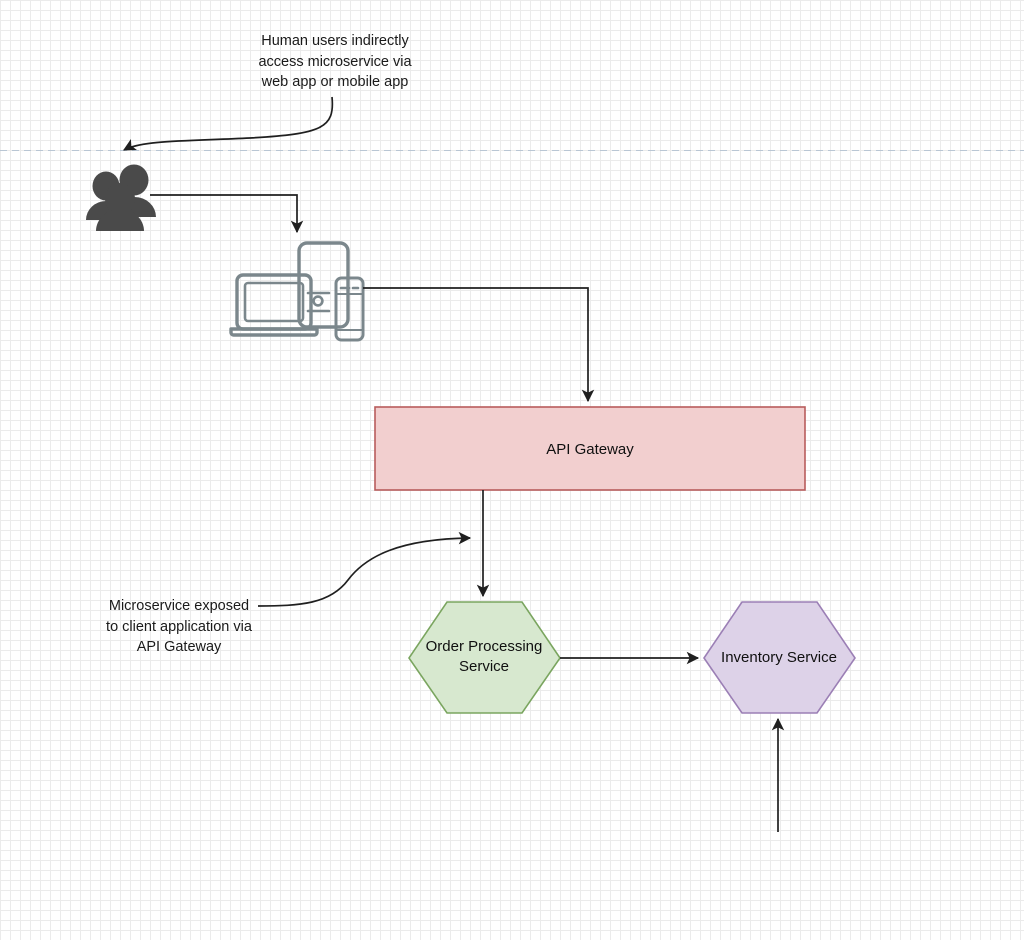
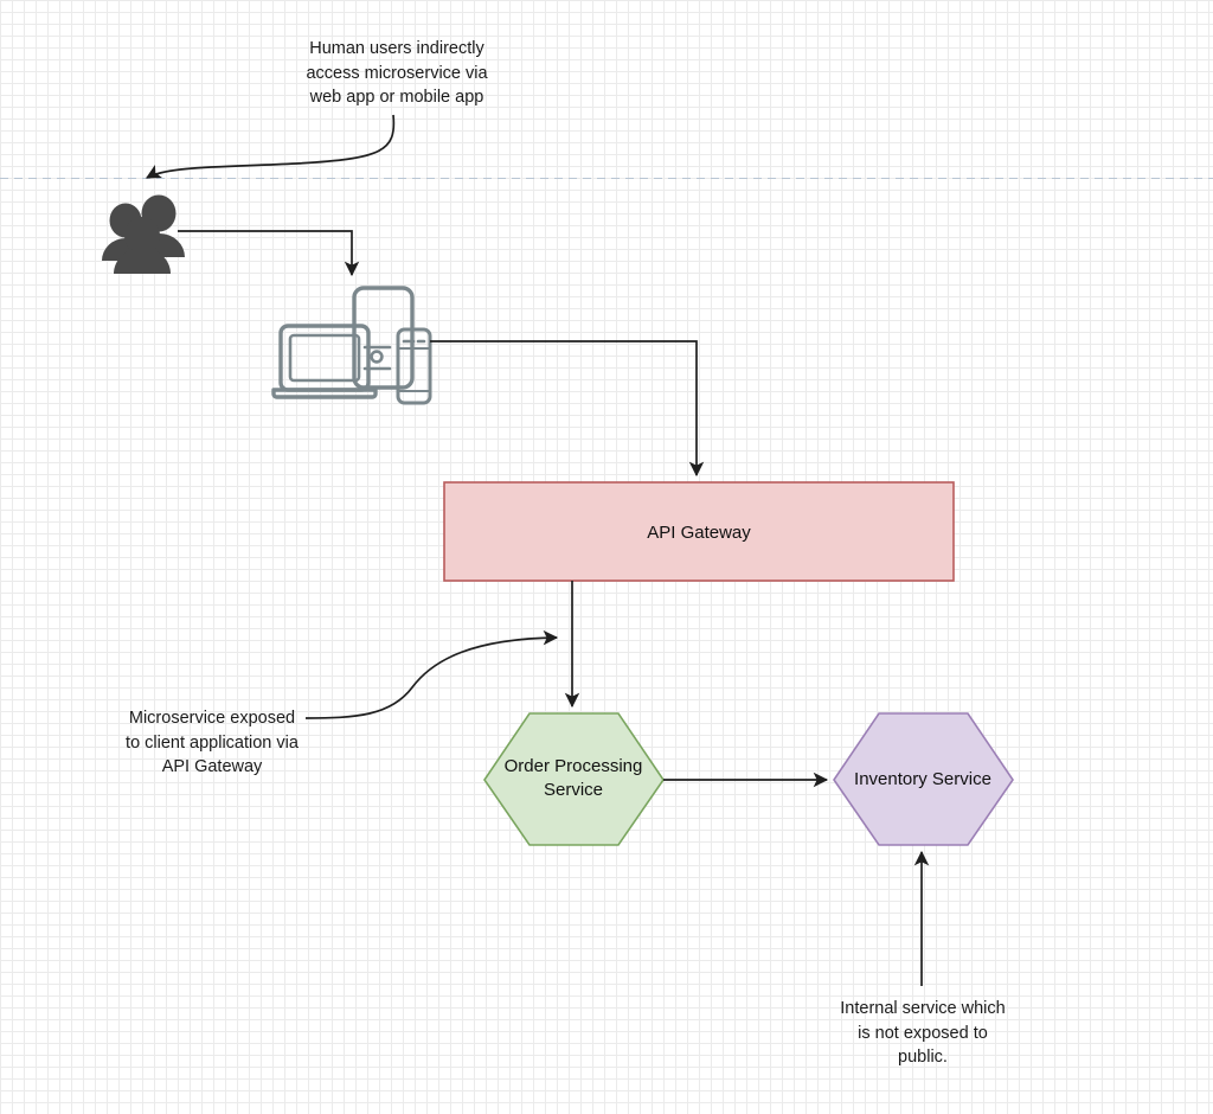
  Human users indirectly
  access microservice via
  web app or mobile app
  Microservice exposed
  to client application via
  API Gateway
+ Internal service which
+ is not exposed to
+ public.
  API Gateway
  Order Processing
  Service
  Inventory Service
